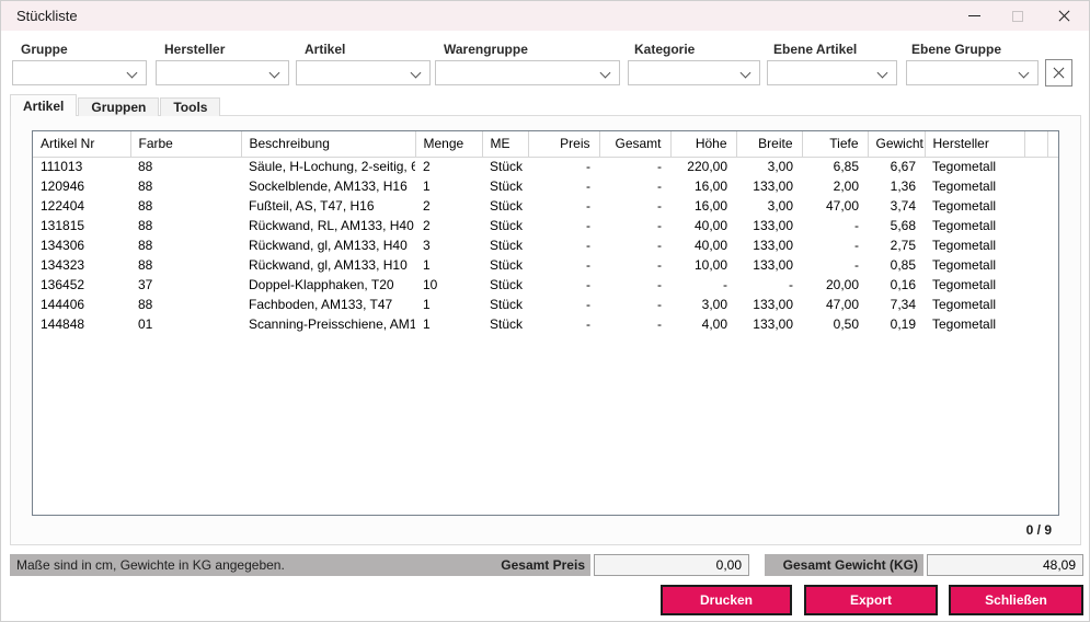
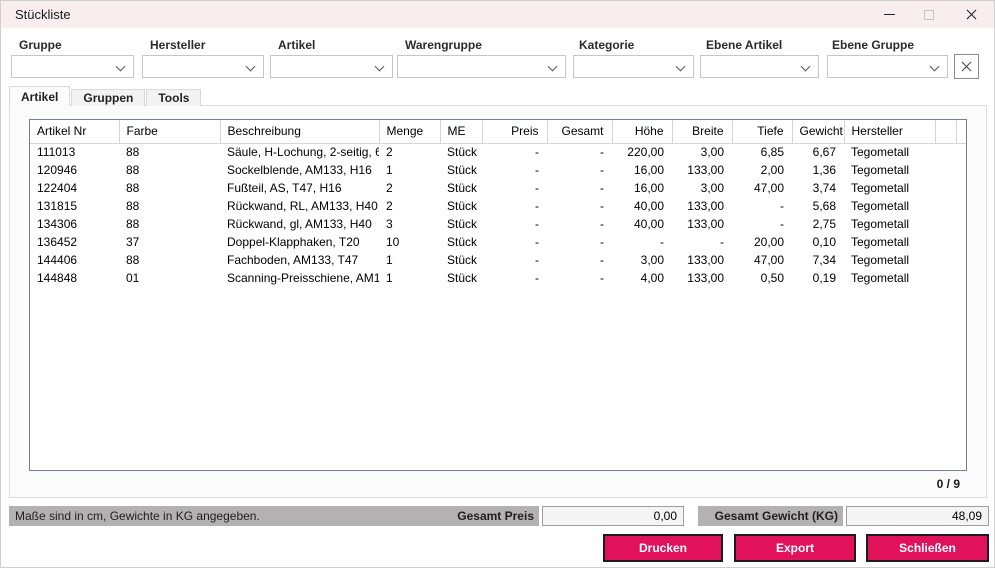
  Stückliste
  Gruppe
  Hersteller
  Artikel
  Warengruppe
  Kategorie
  Ebene Artikel
  Ebene Gruppe
  Artikel
  Gruppen
  Tools
  Artikel Nr	Farbe	Beschreibung	Menge	ME	Preis	Gesamt	Höhe	Breite	Tiefe	Gewicht	Hersteller
  111013	88	Säule, H-Lochung, 2-seitig, 6	2	Stück	-	-	220,00	3,00	6,85	6,67	Tegometall
  120946	88	Sockelblende, AM133, H16	1	Stück	-	-	16,00	133,00	2,00	1,36	Tegometall
  122404	88	Fußteil, AS, T47, H16	2	Stück	-	-	16,00	3,00	47,00	3,74	Tegometall
  131815	88	Rückwand, RL, AM133, H40	2	Stück	-	-	40,00	133,00	-	5,68	Tegometall
  134306	88	Rückwand, gl, AM133, H40	3	Stück	-	-	40,00	133,00	-	2,75	Tegometall
- 134323	88	Rückwand, gl, AM133, H10	1	Stück	-	-	10,00	133,00	-	0,85	Tegometall
- 136452	37	Doppel-Klapphaken, T20	10	Stück	-	-	-	-	20,00	0,16	Tegometall
+ 136452	37	Doppel-Klapphaken, T20	10	Stück	-	-	-	-	20,00	0,10	Tegometall
  144406	88	Fachboden, AM133, T47	1	Stück	-	-	3,00	133,00	47,00	7,34	Tegometall
  144848	01	Scanning-Preisschiene, AM1	1	Stück	-	-	4,00	133,00	0,50	0,19	Tegometall
  0 / 9
  Maße sind in cm, Gewichte in KG angegeben.
  Gesamt Preis
  0,00
  Gesamt Gewicht (KG)
  48,09
  Drucken
  Export
  Schließen
